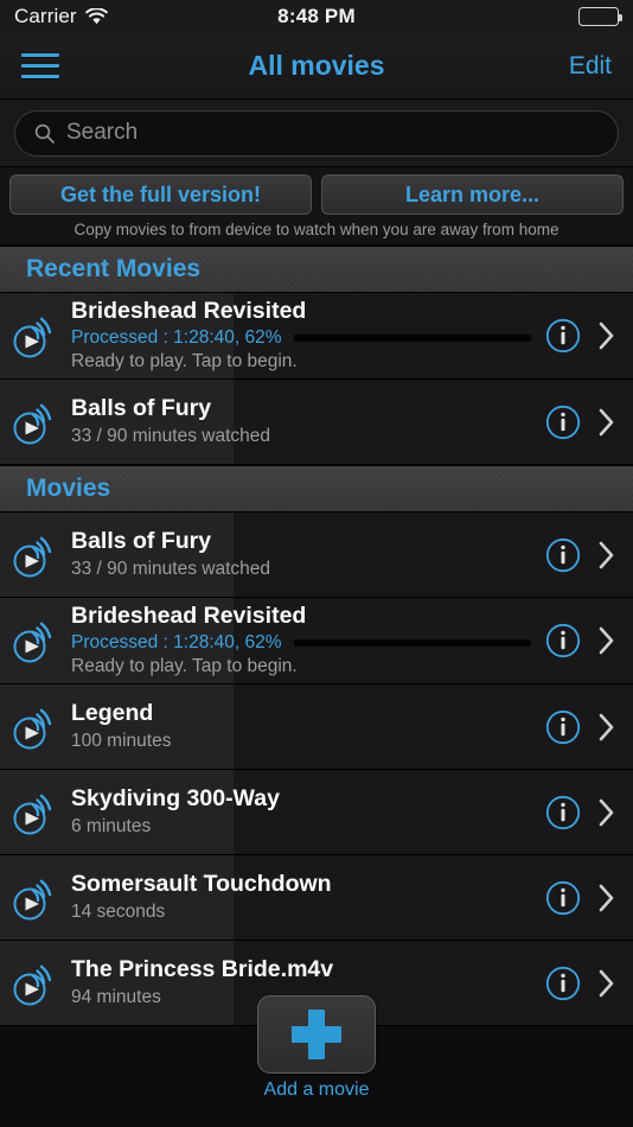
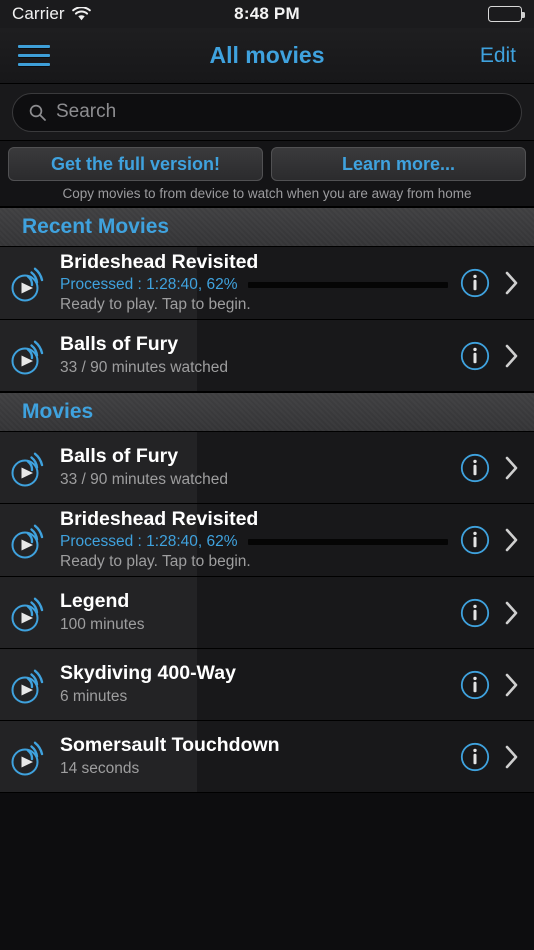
  Carrier
  8:48 PM
  All movies
  Edit
  Search
  Get the full version!
  Learn more...
  Copy movies to from device to watch when you are away from home
  Recent Movies
  Brideshead Revisited
  Processed : 1:28:40, 62%
  Ready to play. Tap to begin.
  Balls of Fury
  33 / 90 minutes watched
  Movies
  Balls of Fury
  33 / 90 minutes watched
  Brideshead Revisited
  Processed : 1:28:40, 62%
  Ready to play. Tap to begin.
  Legend
  100 minutes
- Skydiving 300-Way
+ Skydiving 400-Way
  6 minutes
  Somersault Touchdown
  14 seconds
- The Princess Bride.m4v
- 94 minutes
- Add a movie
